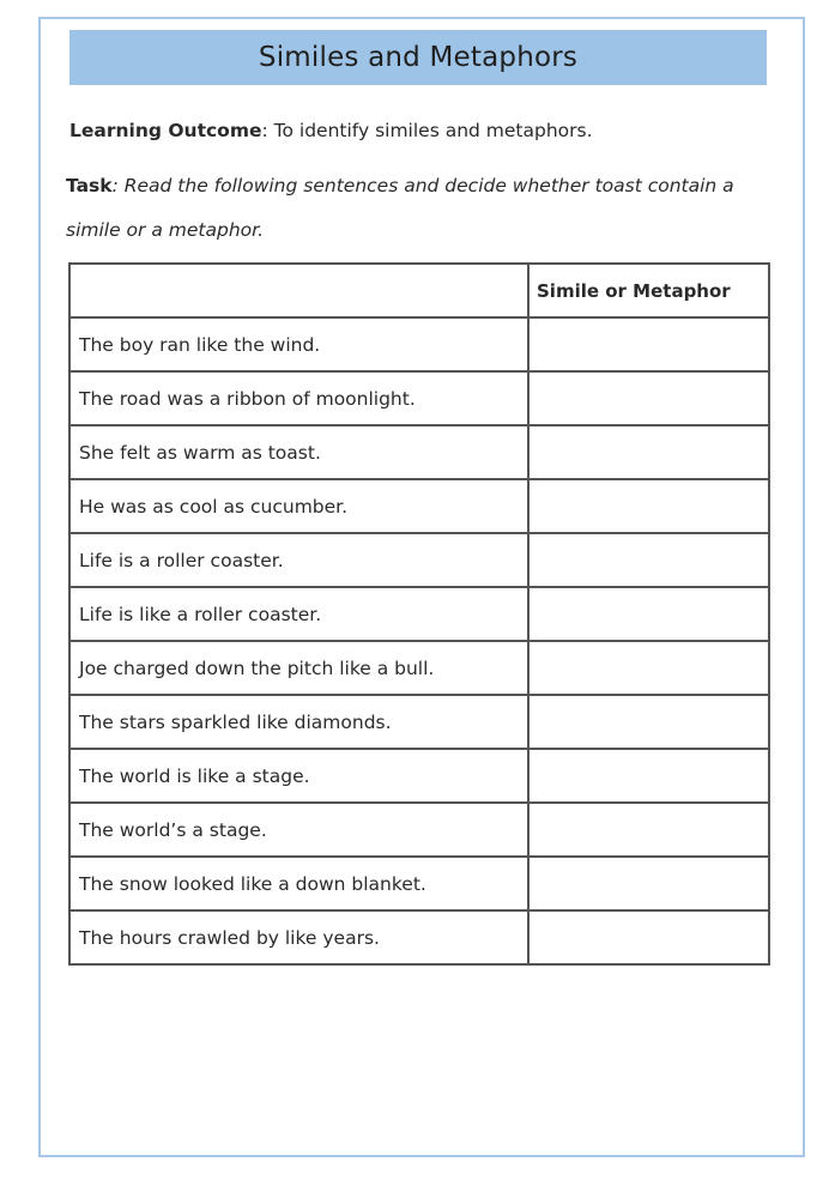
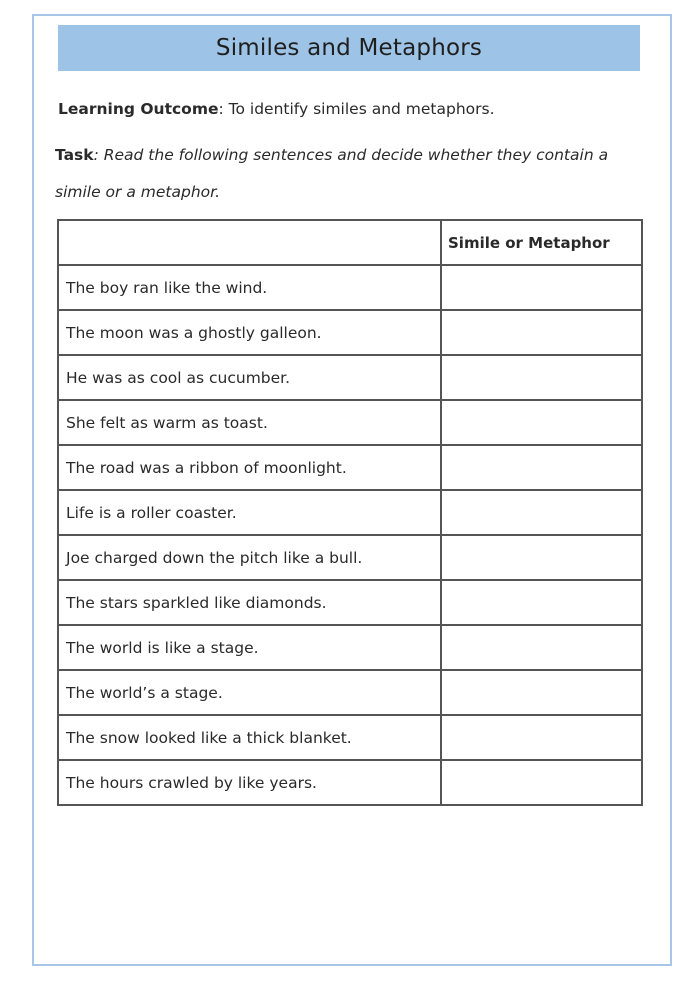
  Similes and Metaphors
  Learning Outcome: To identify similes and metaphors.
- Task: Read the following sentences and decide whether toast contain a simile or a metaphor.
+ Task: Read the following sentences and decide whether they contain a simile or a metaphor.
  	Simile or Metaphor
  The boy ran like the wind.
+ The moon was a ghostly galleon.
- The road was a ribbon of moonlight.
+ He was as cool as cucumber.
  She felt as warm as toast.
- He was as cool as cucumber.
+ The road was a ribbon of moonlight.
  Life is a roller coaster.
- Life is like a roller coaster.
  Joe charged down the pitch like a bull.
  The stars sparkled like diamonds.
  The world is like a stage.
  The world’s a stage.
- The snow looked like a down blanket.
+ The snow looked like a thick blanket.
  The hours crawled by like years.
